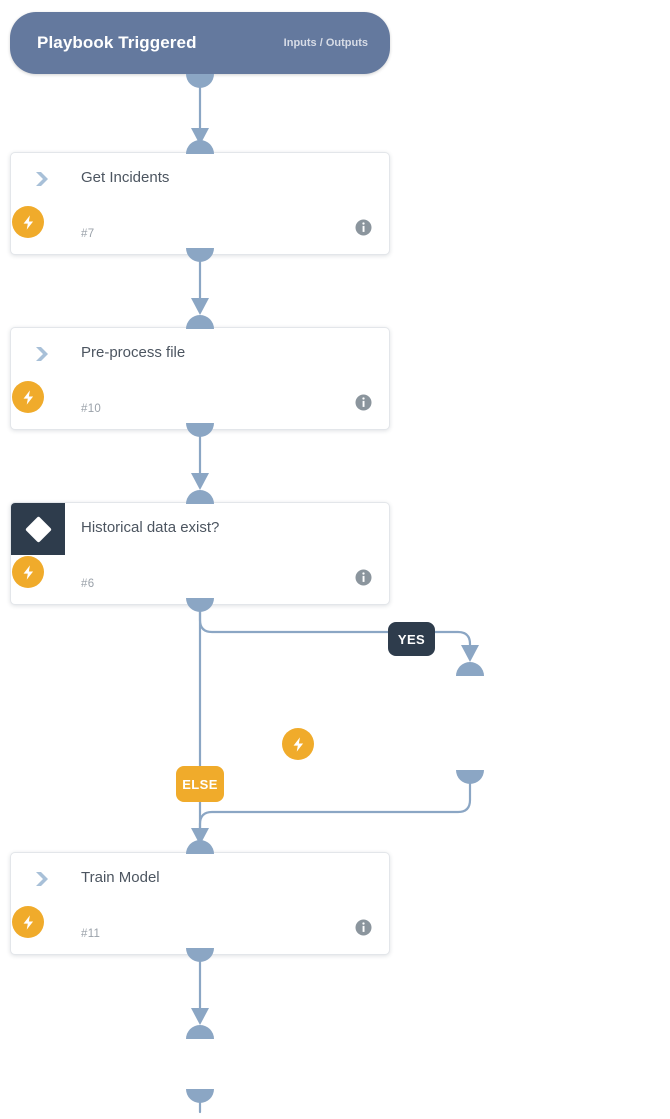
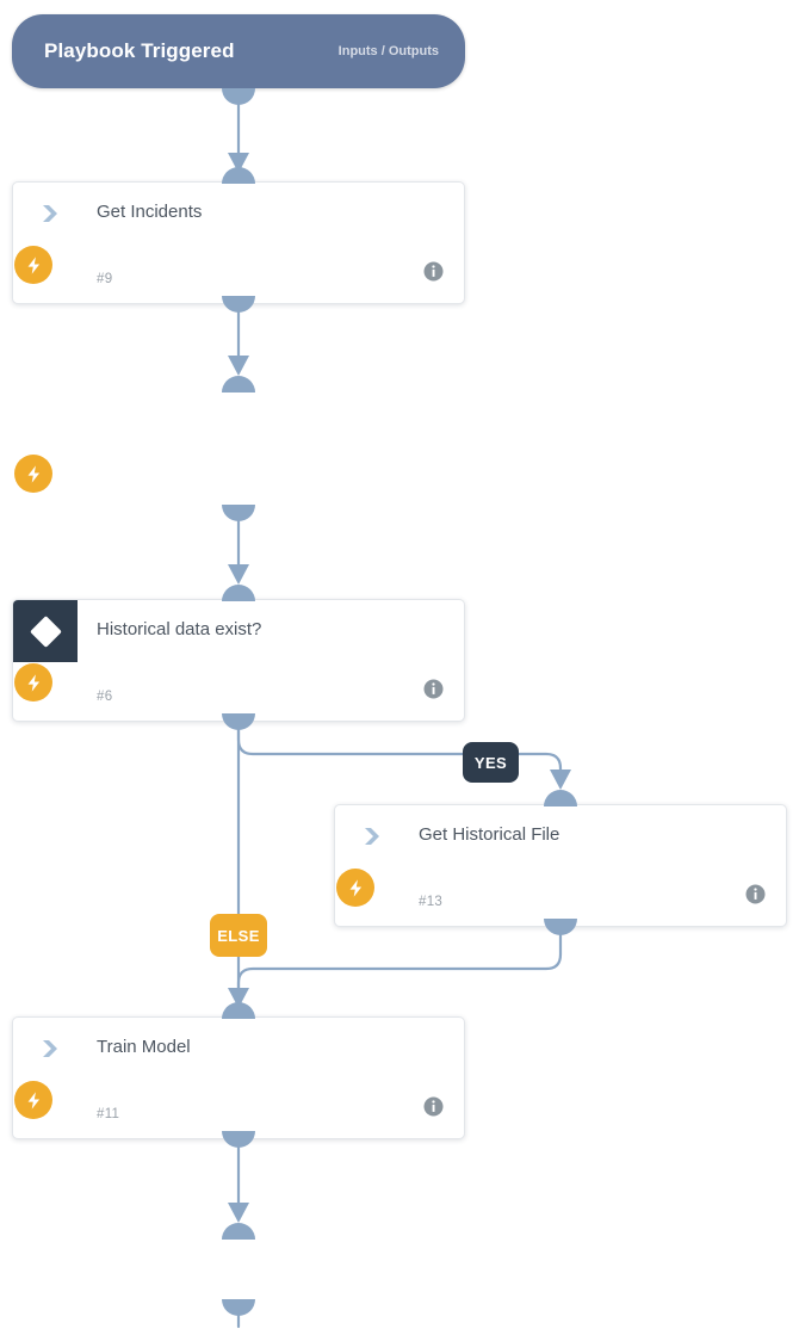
  Playbook Triggered
  Inputs / Outputs
  Get Incidents
- #7
+ #9
- Pre-process file
- #10
  Historical data exist?
  #6
  YES
  ELSE
+ Get Historical File
+ #13
  Train Model
  #11
